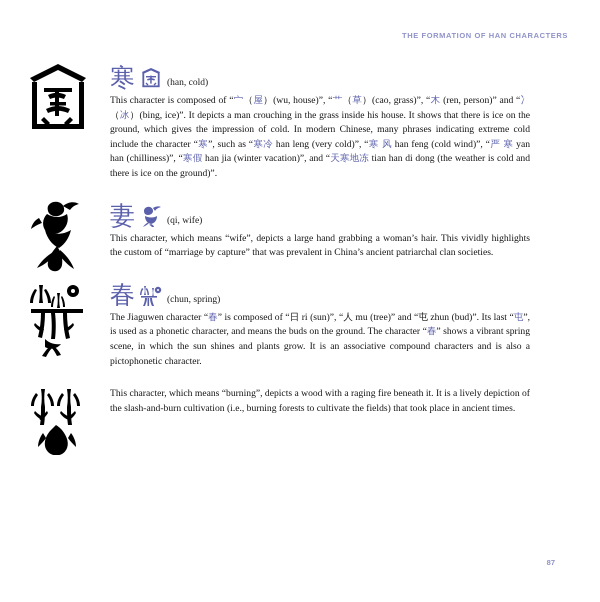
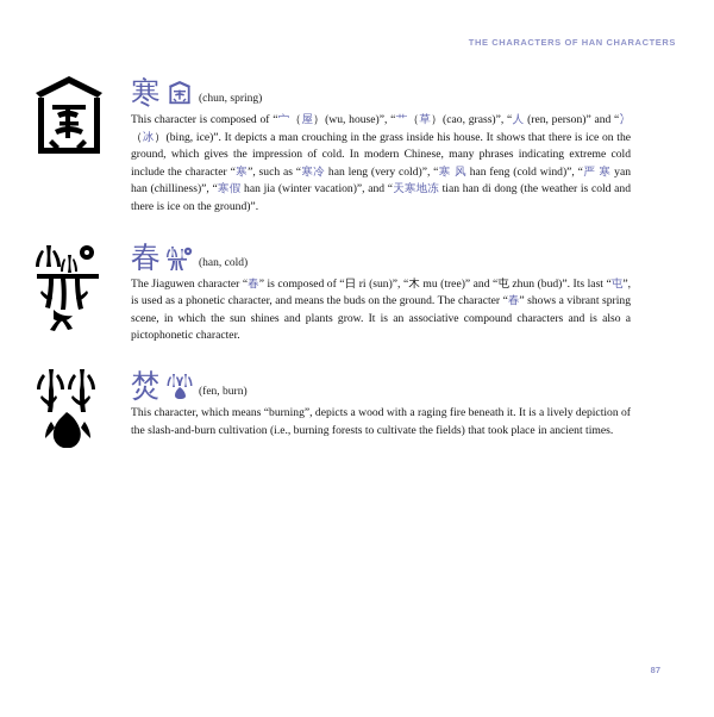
- THE FORMATION OF HAN CHARACTERS
+ THE CHARACTERS OF HAN CHARACTERS
  寒
- (han, cold)
+ (chun, spring)
- This character is composed of “宀（屋）(wu, house)”, “艹（草）(cao, grass)”, “木 (ren, person)” and “冫（冰）(bing, ice)”. It depicts a man crouching in the grass inside his house. It shows that there is ice on the ground, which gives the impression of cold. In modern Chinese, many phrases indicating extreme cold include the character “寒”, such as “寒冷 han leng (very cold)”, “寒 风 han feng (cold wind)”, “严 寒 yan han (chilliness)”, “寒假 han jia (winter vacation)”, and “天寒地冻 tian han di dong (the weather is cold and there is ice on the ground)”.
+ This character is composed of “宀（屋）(wu, house)”, “艹（草）(cao, grass)”, “人 (ren, person)” and “冫（冰）(bing, ice)”. It depicts a man crouching in the grass inside his house. It shows that there is ice on the ground, which gives the impression of cold. In modern Chinese, many phrases indicating extreme cold include the character “寒”, such as “寒冷 han leng (very cold)”, “寒 风 han feng (cold wind)”, “严 寒 yan han (chilliness)”, “寒假 han jia (winter vacation)”, and “天寒地冻 tian han di dong (the weather is cold and there is ice on the ground)”.
- 妻
- (qi, wife)
- This character, which means “wife”, depicts a large hand grabbing a woman’s hair. This vividly highlights the custom of “marriage by capture” that was prevalent in China’s ancient patriarchal clan societies.
  春
- (chun, spring)
+ (han, cold)
- The Jiaguwen character “春” is composed of “日 ri (sun)”, “人 mu (tree)” and “屯 zhun (bud)”. Its last “屯”, is used as a phonetic character, and means the buds on the ground. The character “春” shows a vibrant spring scene, in which the sun shines and plants grow. It is an associative compound characters and is also a pictophonetic character.
+ The Jiaguwen character “春” is composed of “日 ri (sun)”, “木 mu (tree)” and “屯 zhun (bud)”. Its last “屯”, is used as a phonetic character, and means the buds on the ground. The character “春” shows a vibrant spring scene, in which the sun shines and plants grow. It is an associative compound characters and is also a pictophonetic character.
+ 焚
+ (fen, burn)
  This character, which means “burning”, depicts a wood with a raging fire beneath it. It is a lively depiction of the slash-and-burn cultivation (i.e., burning forests to cultivate the fields) that took place in ancient times.
  87
